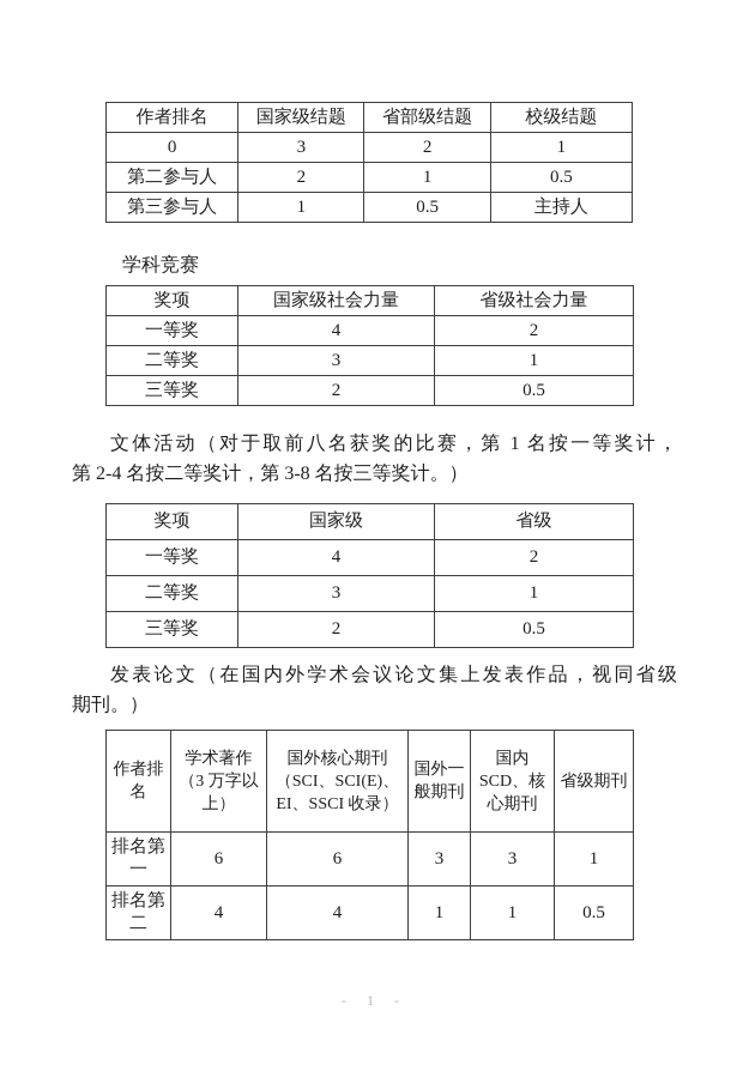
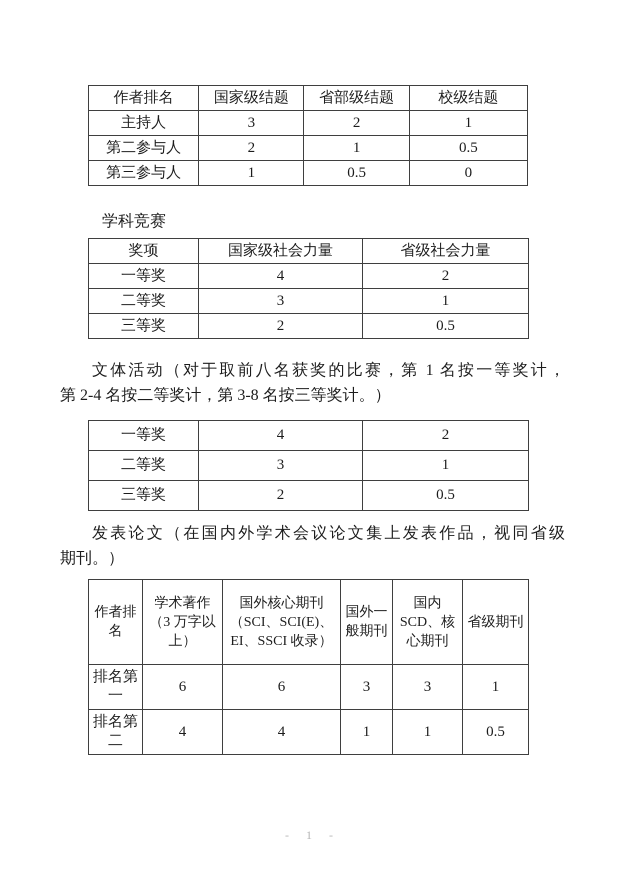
  作者排名	国家级结题	省部级结题	校级结题
- 0	3	2	1
+ 主持人	3	2	1
  第二参与人	2	1	0.5
- 第三参与人	1	0.5	主持人
+ 第三参与人	1	0.5	0
  学科竞赛
  奖项	国家级社会力量	省级社会力量
  一等奖	4	2
  二等奖	3	1
  三等奖	2	0.5
  文体活动（对于取前八名获奖的比赛，第 1 名按一等奖计，
  第 2-4 名按二等奖计，第 3-8 名按三等奖计。）
- 奖项	国家级	省级
  一等奖	4	2
  二等奖	3	1
  三等奖	2	0.5
  发表论文（在国内外学术会议论文集上发表作品，视同省级
  期刊。）
  作者排名	学术著作（3 万字以上）	国外核心期刊（SCI、SCI(E)、EI、SSCI 收录）	国外一般期刊	国内 SCD、核心期刊	省级期刊
  排名第一	6	6	3	3	1
  排名第二	4	4	1	1	0.5
  - 1 -
